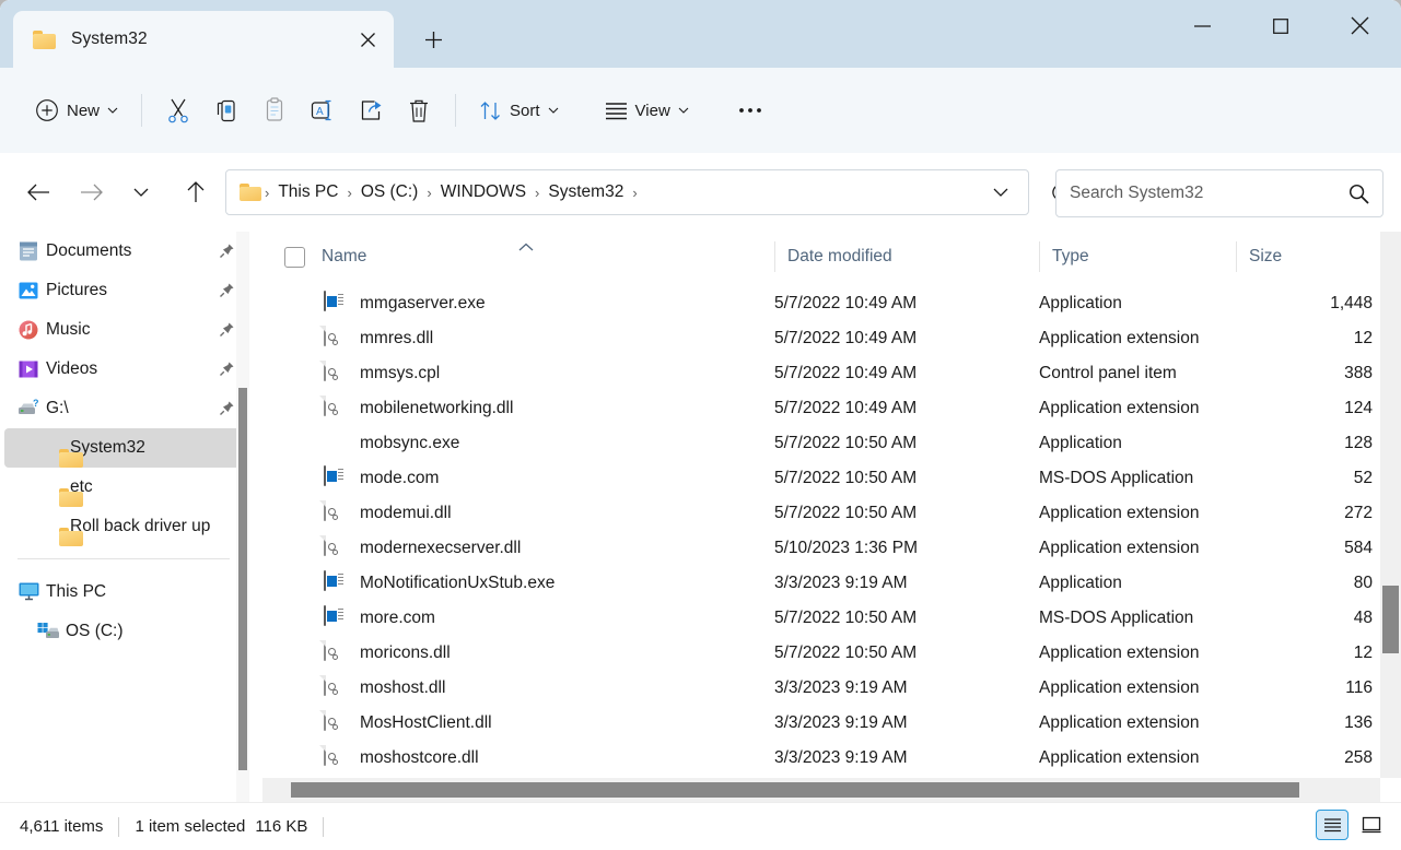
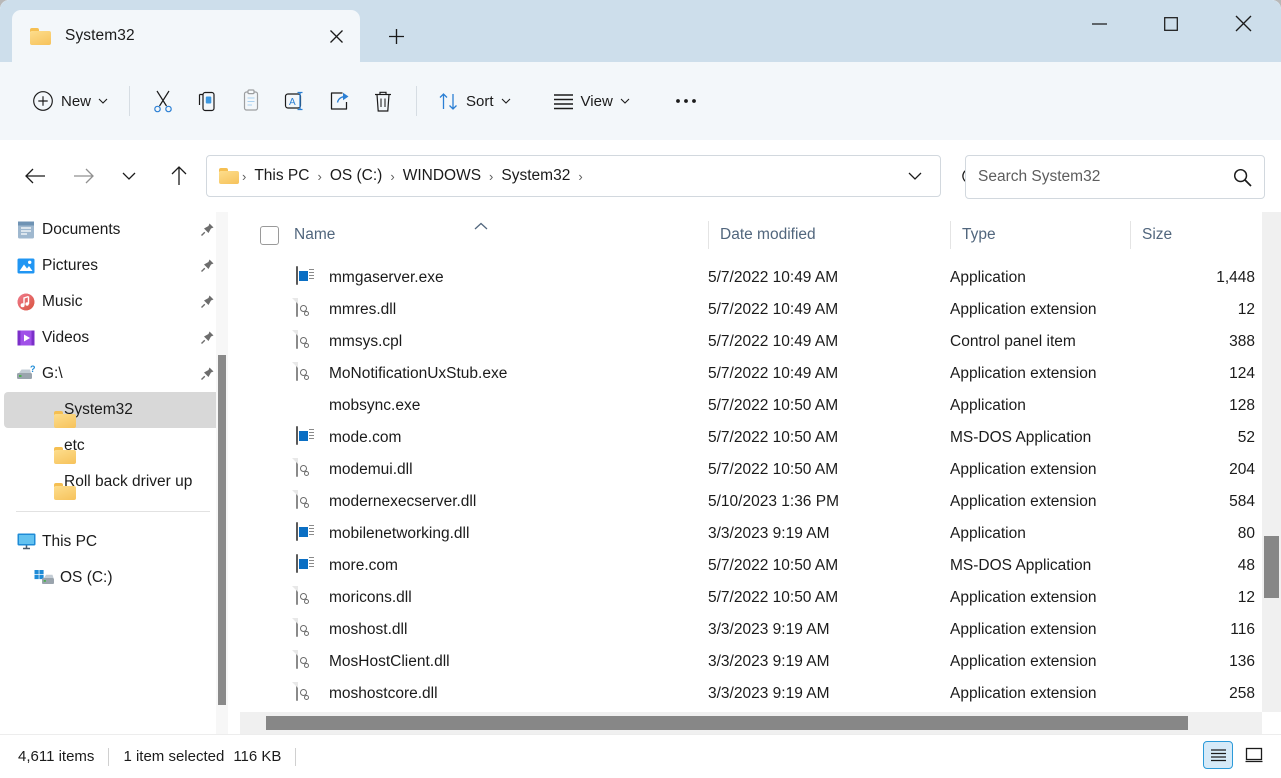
  System32
  New
  A
  Sort
  View
  ›
  This PC
  ›
  OS (C:)
  ›
  WINDOWS
  ›
  System32
  ›
  Search System32
  Documents
  Pictures
  Music
  Videos
  ?
  G:\
  System32
  etc
  Roll back driver up
  This PC
  OS (C:)
  Name
  Date modified
  Type
  Size
  mmgaserver.exe
  5/7/2022 10:49 AM
  Application
  1,448
  mmres.dll
  5/7/2022 10:49 AM
  Application extension
  12
  mmsys.cpl
  5/7/2022 10:49 AM
  Control panel item
  388
- mobilenetworking.dll
+ MoNotificationUxStub.exe
  5/7/2022 10:49 AM
  Application extension
  124
  mobsync.exe
  5/7/2022 10:50 AM
  Application
  128
  mode.com
  5/7/2022 10:50 AM
  MS-DOS Application
  52
  modemui.dll
  5/7/2022 10:50 AM
  Application extension
- 272
+ 204
  modernexecserver.dll
  5/10/2023 1:36 PM
  Application extension
  584
- MoNotificationUxStub.exe
+ mobilenetworking.dll
  3/3/2023 9:19 AM
  Application
  80
  more.com
  5/7/2022 10:50 AM
  MS-DOS Application
  48
  moricons.dll
  5/7/2022 10:50 AM
  Application extension
  12
  moshost.dll
  3/3/2023 9:19 AM
  Application extension
  116
  MosHostClient.dll
  3/3/2023 9:19 AM
  Application extension
  136
  moshostcore.dll
  3/3/2023 9:19 AM
  Application extension
  258
  4,611 items
  1 item selected
  116 KB
